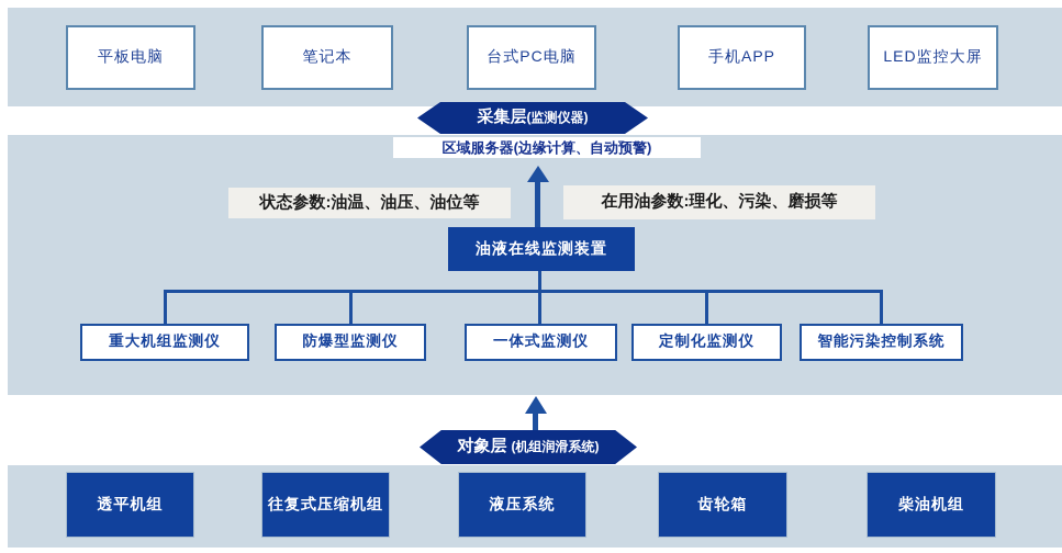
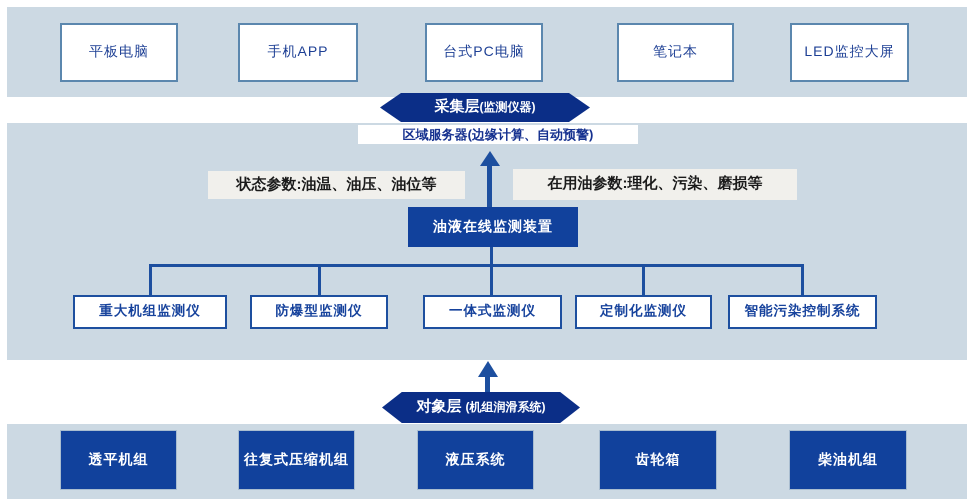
  平板电脑
- 笔记本
+ 手机APP
  台式PC电脑
- 手机APP
+ 笔记本
  LED监控大屏
  采集层
  (监测仪器)
  区域服务器(边缘计算、自动预警)
  状态参数:油温、油压、油位等
  在用油参数:理化、污染、磨损等
  油液在线监测装置
  重大机组监测仪
  防爆型监测仪
  一体式监测仪
  定制化监测仪
  智能污染控制系统
  对象层
  (机组润滑系统)
  透平机组
  往复式压缩机组
  液压系统
  齿轮箱
  柴油机组
